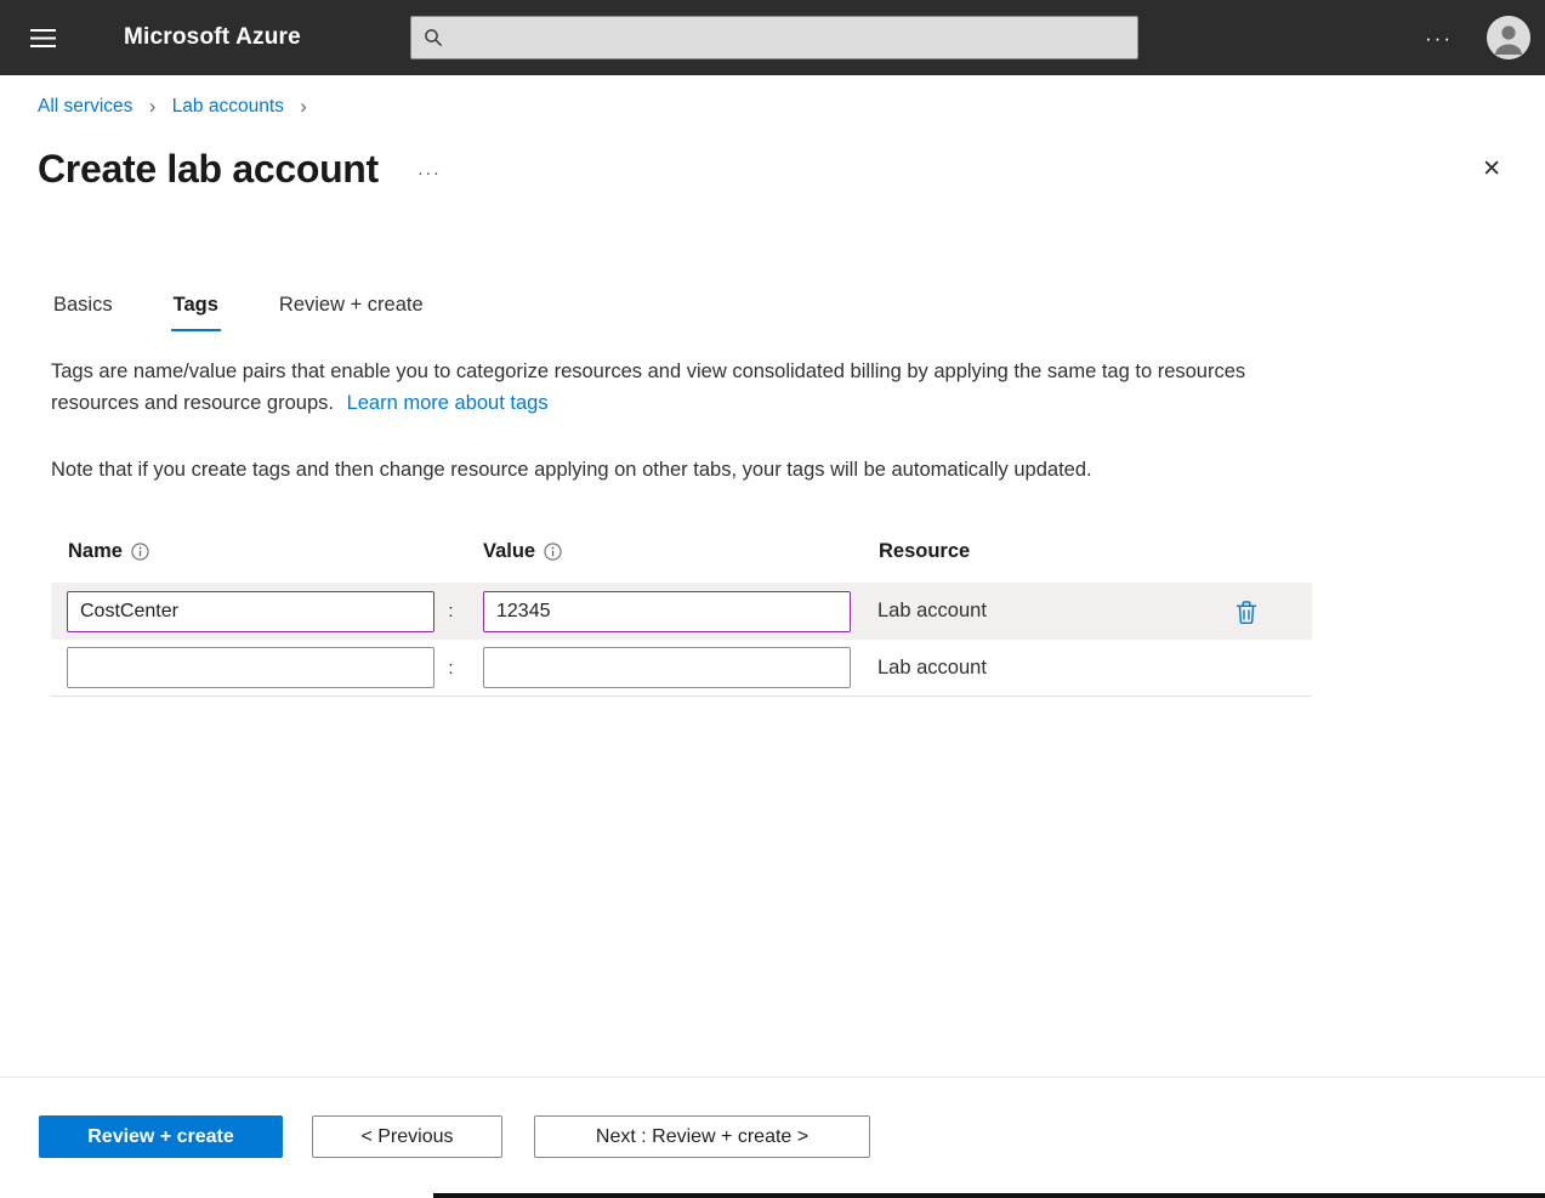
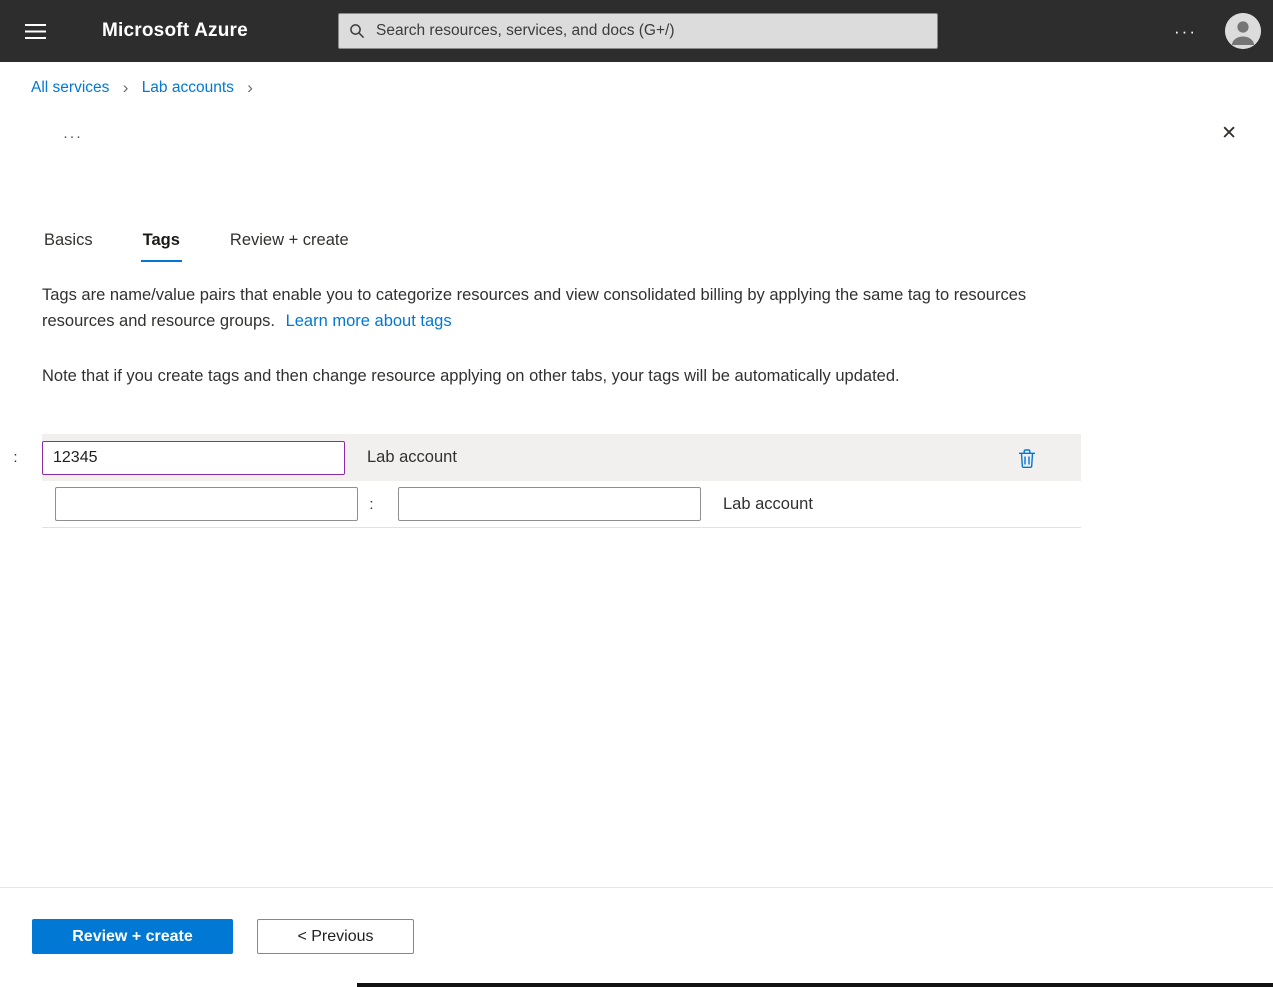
  Microsoft Azure
+ Search resources, services, and docs (G+/)
  ···
  All services › Lab accounts ›
- Create lab account
  ···
  ✕
  Basics
  Tags
  Review + create
  Tags are name/value pairs that enable you to categorize resources and view consolidated billing by applying the same tag to resources resources and resource groups. Learn more about tags
  Note that if you create tags and then change resource applying on other tabs, your tags will be automatically updated.
- Name
- Value
- Resource
- CostCenter
  :
  12345
  Lab account
  :
  Lab account
  Review + create
  < Previous
- Next : Review + create >
